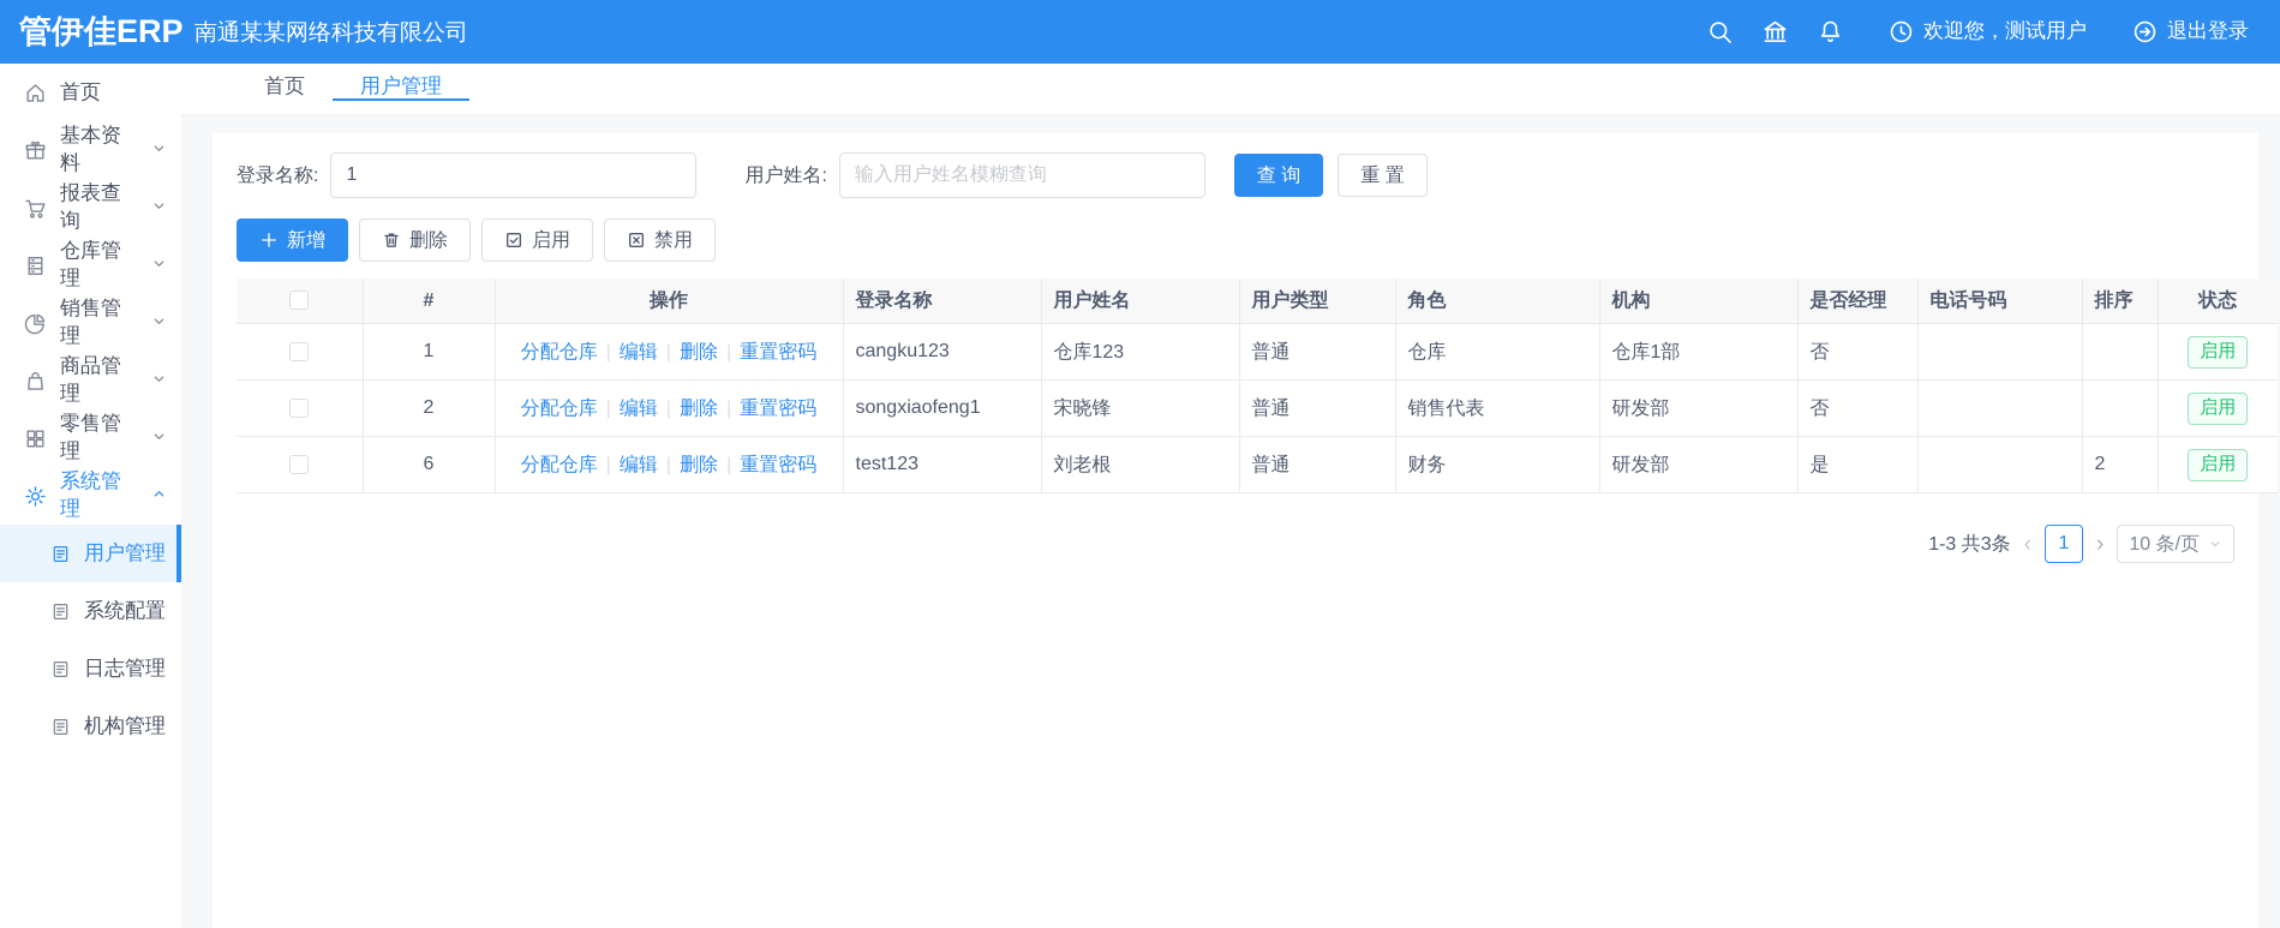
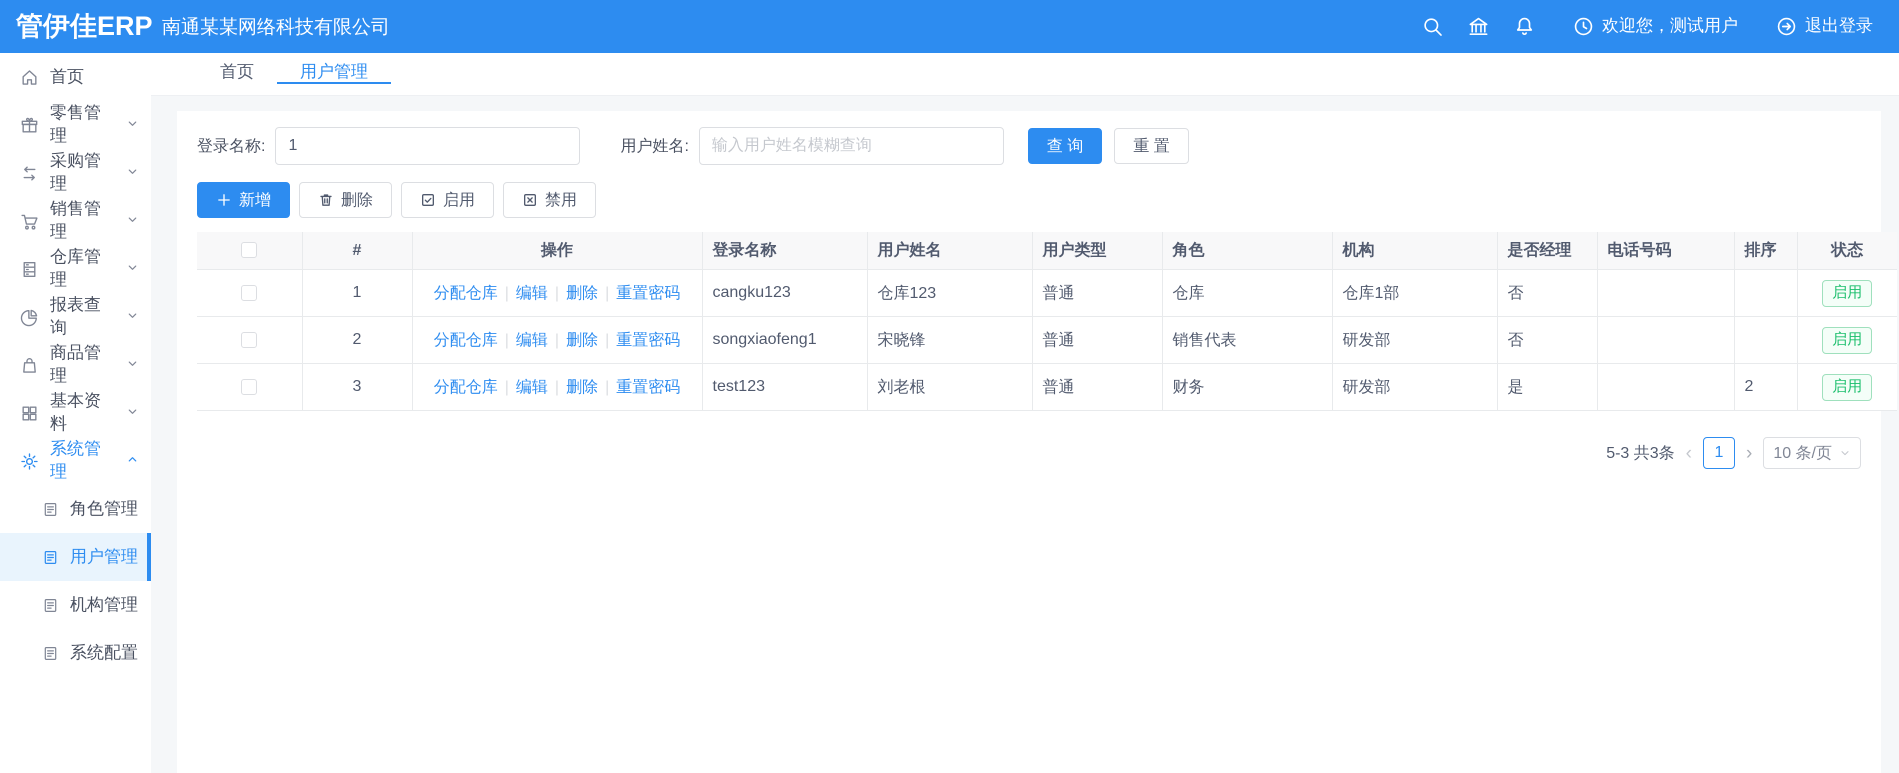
  管伊佳ERP
  南通某某网络科技有限公司
  欢迎您，测试用户
  退出登录
  首页
- 基本资料
+ 零售管理
+ 采购管理
- 报表查询
+ 销售管理
  仓库管理
- 销售管理
+ 报表查询
  商品管理
- 零售管理
+ 基本资料
  系统管理
+ 角色管理
  用户管理
- 系统配置
+ 机构管理
- 日志管理
- 机构管理
+ 系统配置
  首页
  用户管理
  登录名称:
  1
  用户姓名:
  输入用户姓名模糊查询
  查 询
  重 置
  新增
  删除
  启用
  禁用
  	#	操作	登录名称	用户姓名	用户类型	角色	机构	是否经理	电话号码	排序	状态
  	1	分配仓库 | 编辑 | 删除 | 重置密码	cangku123	仓库123	普通	仓库	仓库1部	否			启用
  	2	分配仓库 | 编辑 | 删除 | 重置密码	songxiaofeng1	宋晓锋	普通	销售代表	研发部	否			启用
- 	6	分配仓库 | 编辑 | 删除 | 重置密码	test123	刘老根	普通	财务	研发部	是		2	启用
+ 	3	分配仓库 | 编辑 | 删除 | 重置密码	test123	刘老根	普通	财务	研发部	是		2	启用
- 1-3 共3条
+ 5-3 共3条
  ‹
  1
  ›
  10 条/页
